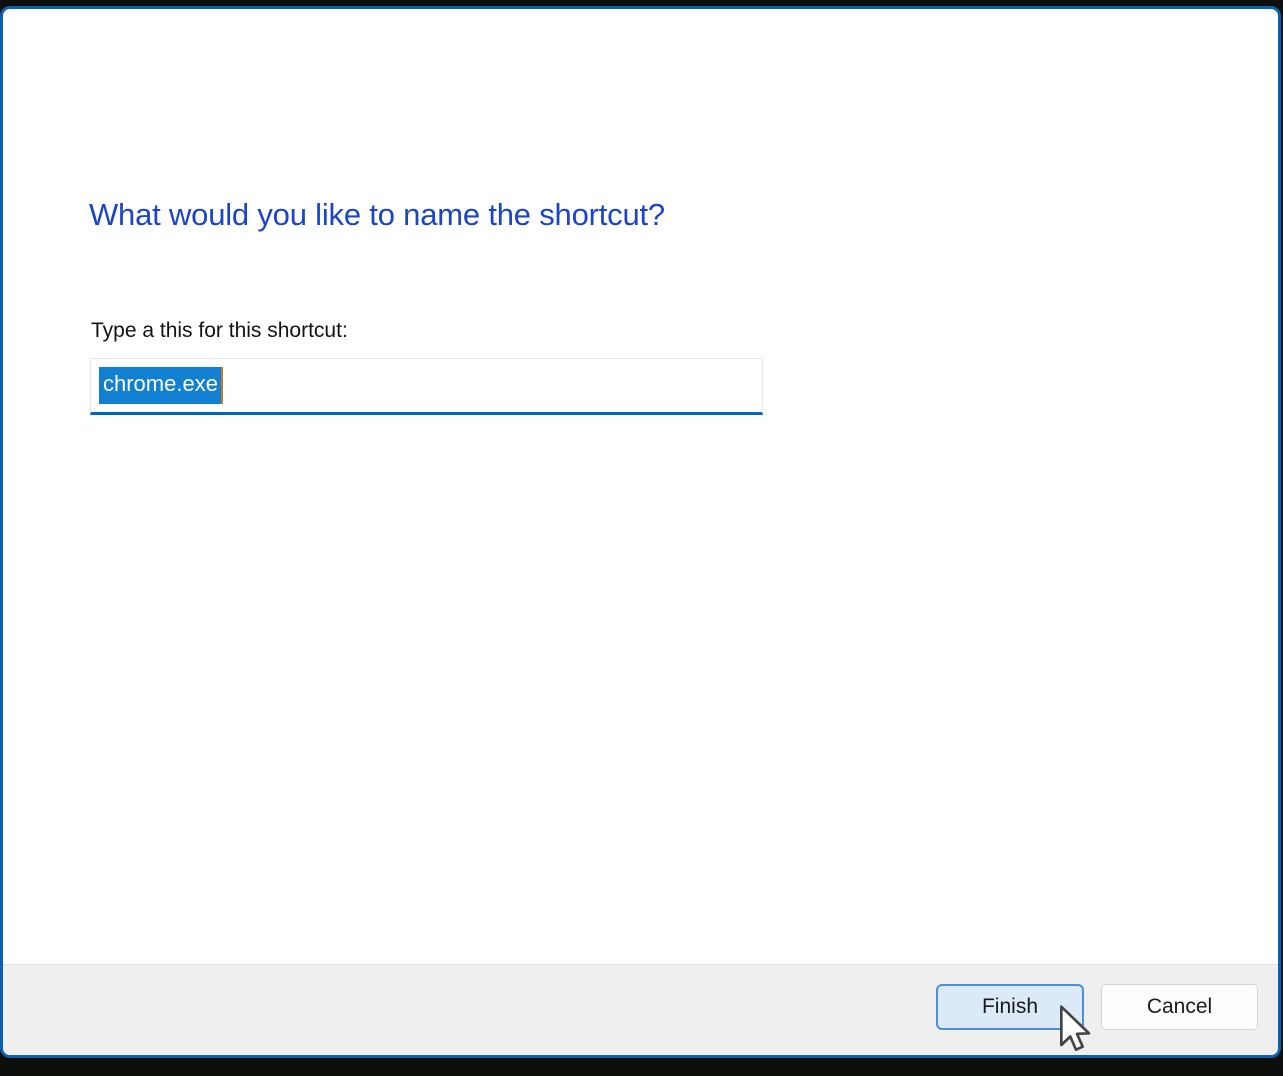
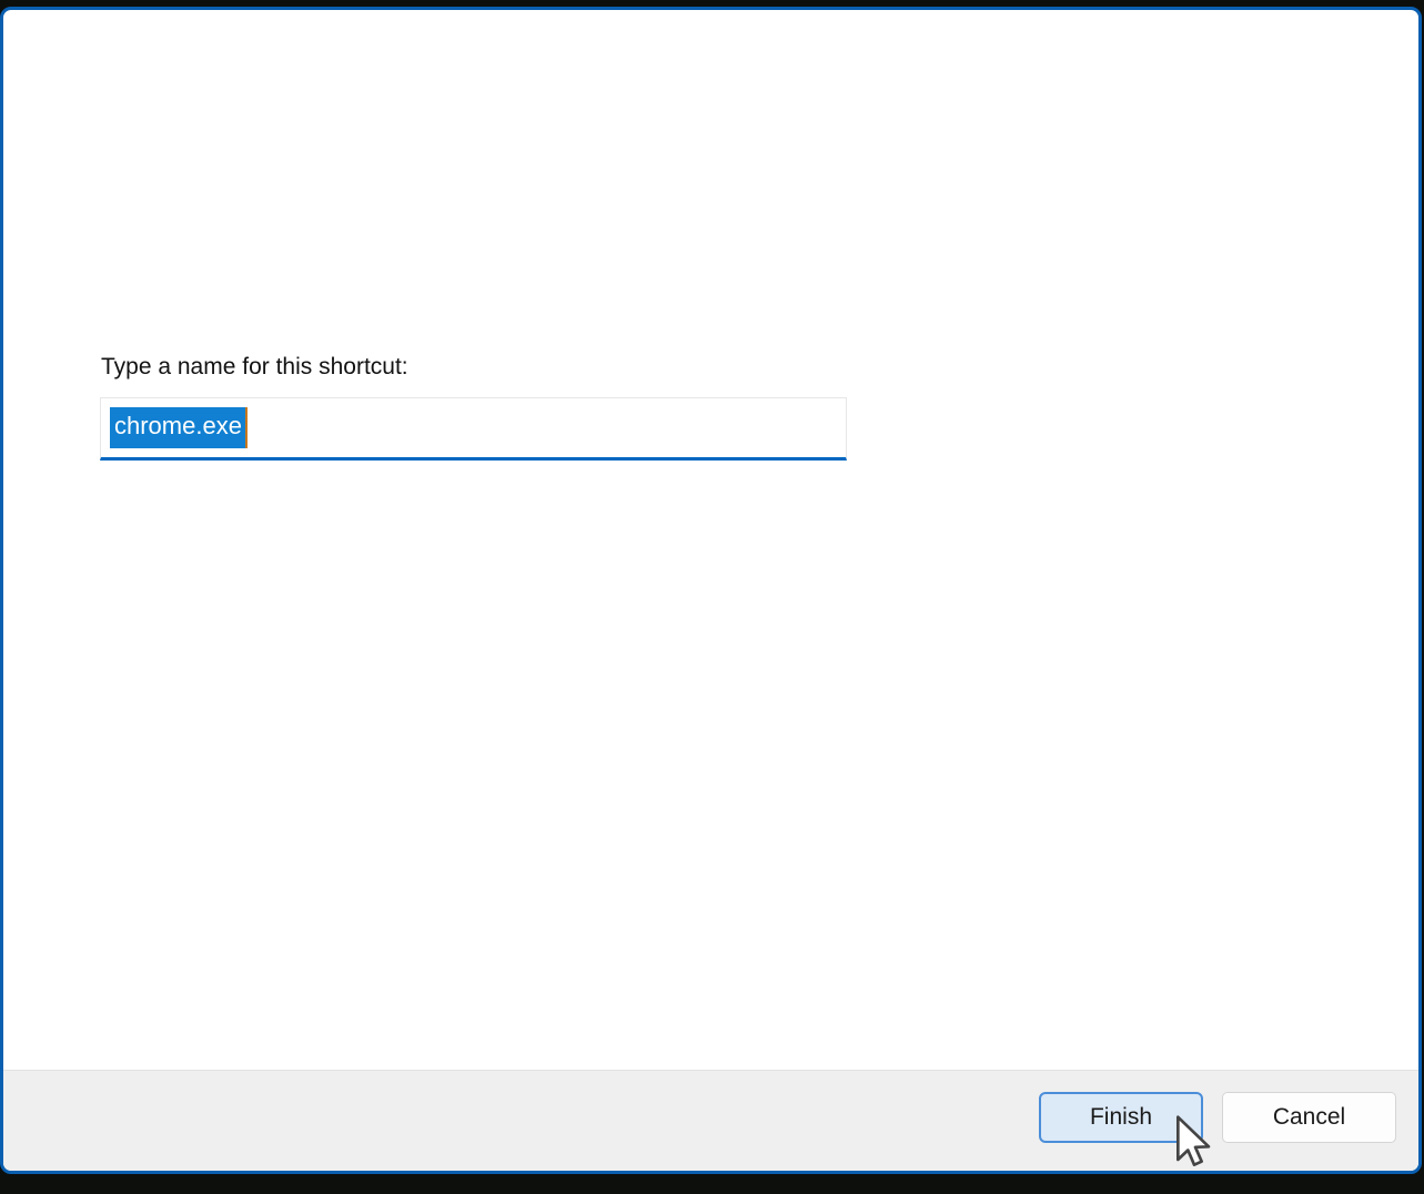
- What would you like to name the shortcut?
- Type a this for this shortcut:
+ Type a name for this shortcut:
  chrome.exe
  Finish
  Cancel
